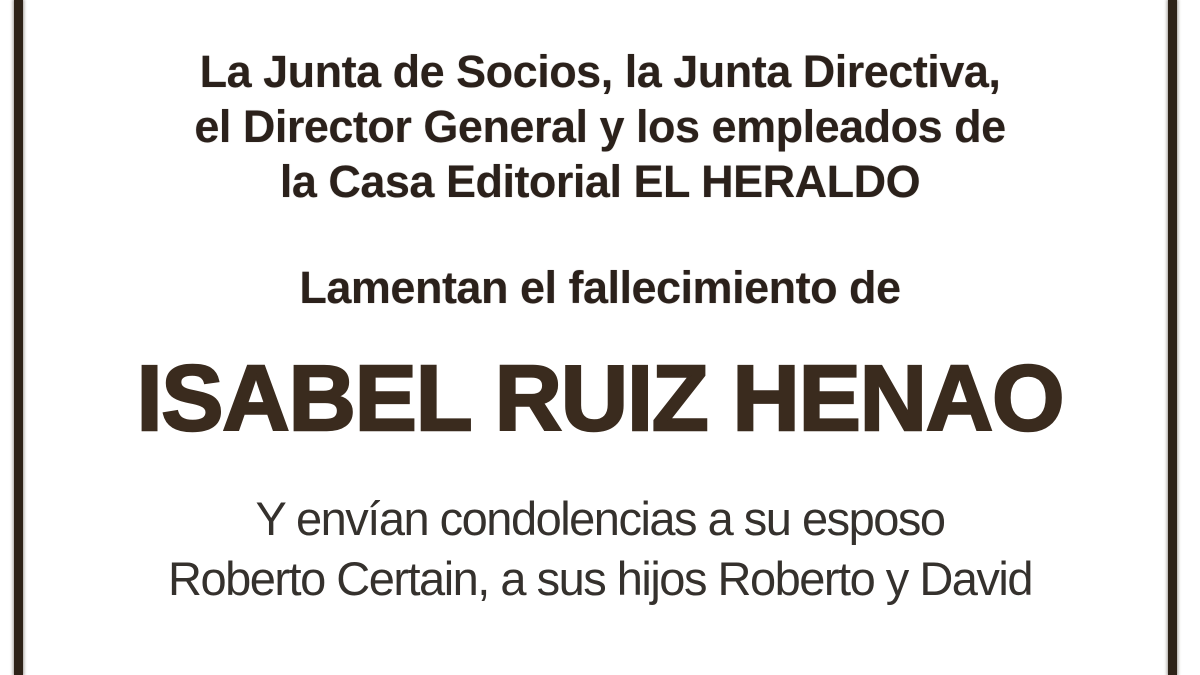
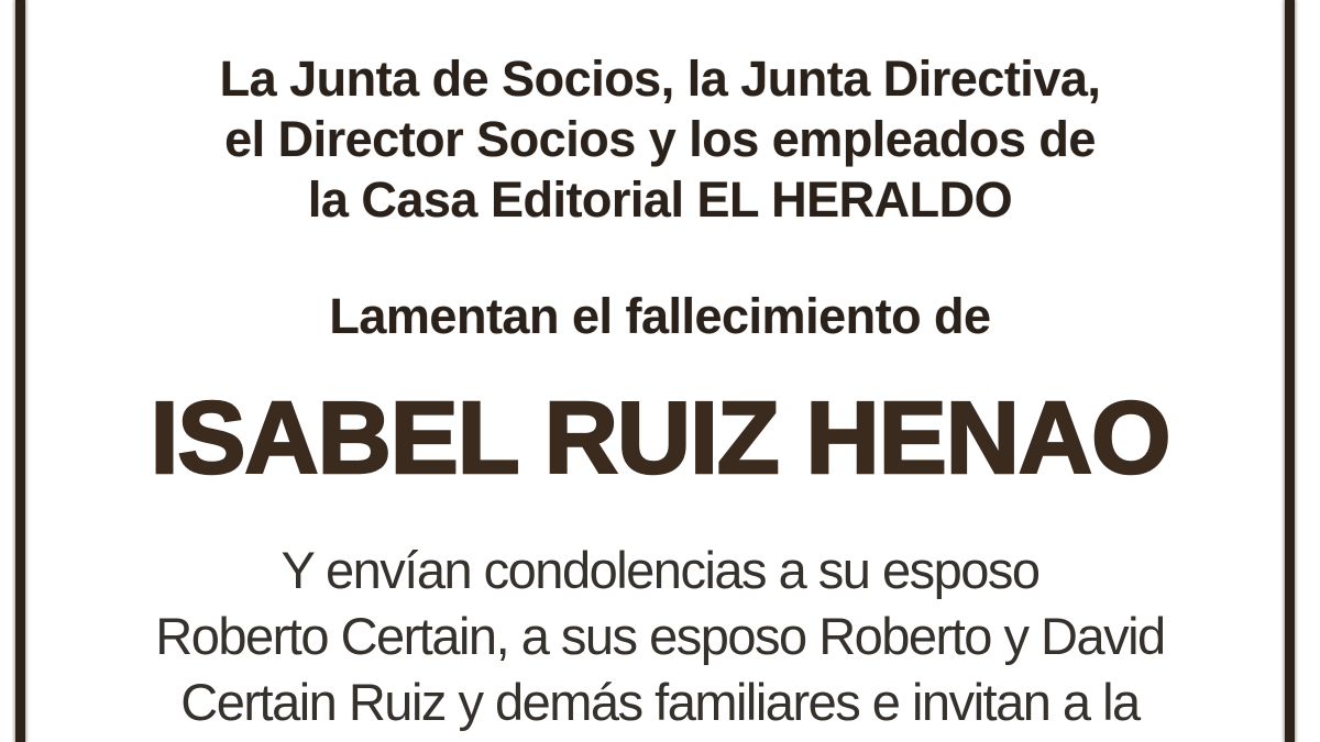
  La Junta de Socios, la Junta Directiva,
- el Director General y los empleados de
+ el Director Socios y los empleados de
  la Casa Editorial EL HERALDO
  Lamentan el fallecimiento de
  ISABEL RUIZ HENAO
  Y envían condolencias a su esposo
- Roberto Certain, a sus hijos Roberto y David
+ Roberto Certain, a sus esposo Roberto y David
+ Certain Ruiz y demás familiares e invitan a la
